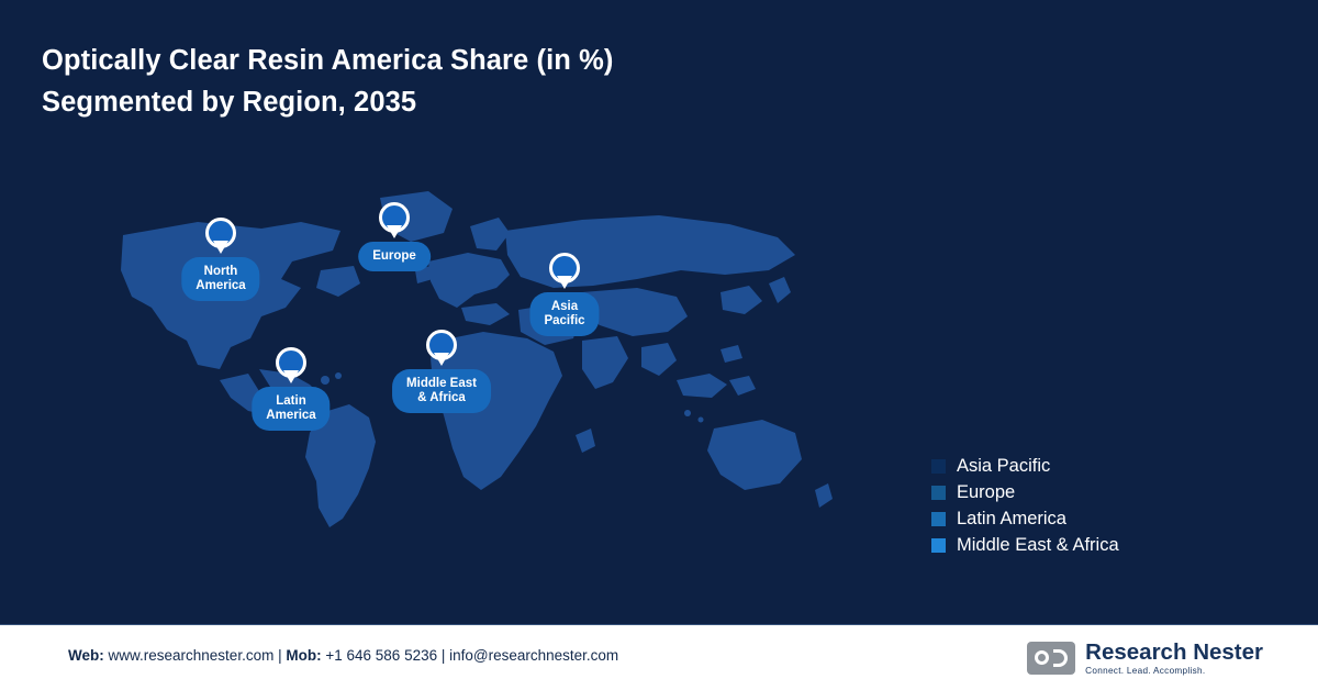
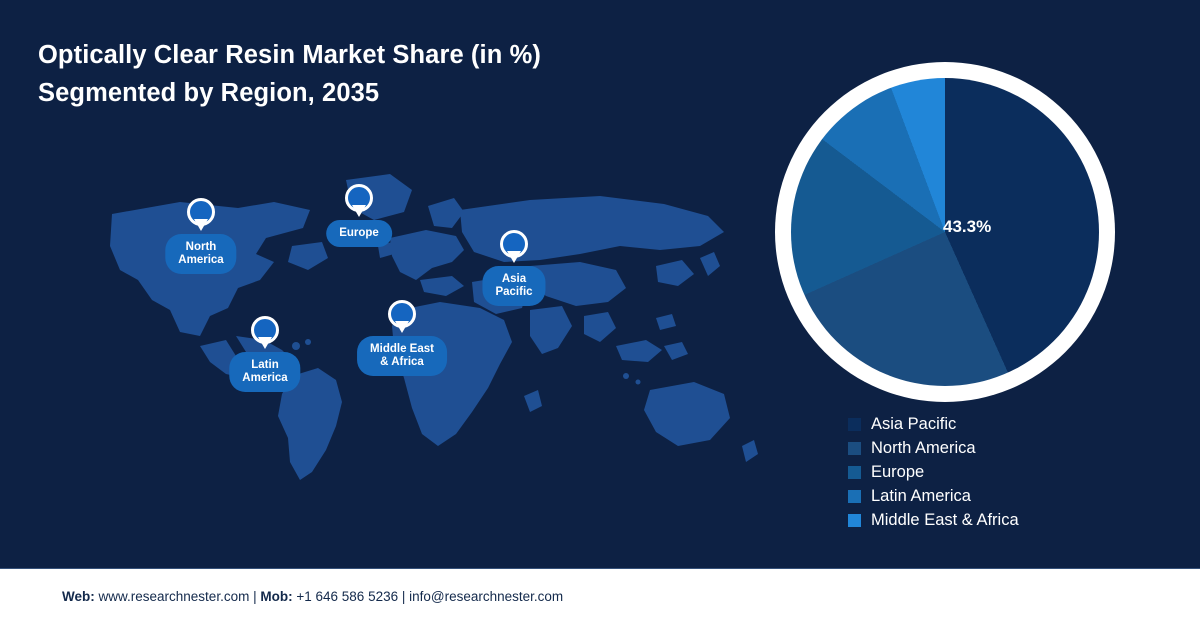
- Optically Clear Resin America Share (in %)
+ Optically Clear Resin Market Share (in %)
  Segmented by Region, 2035
  North
  America
  Europe
  Asia
  Pacific
  Latin
  America
  Middle East
  & Africa
+ 43.3%
  Asia Pacific
+ North America
  Europe
  Latin America
  Middle East & Africa
  Web: www.researchnester.com | Mob: +1 646 586 5236 | info@researchnester.com
- Research Nester
- Connect. Lead. Accomplish.
